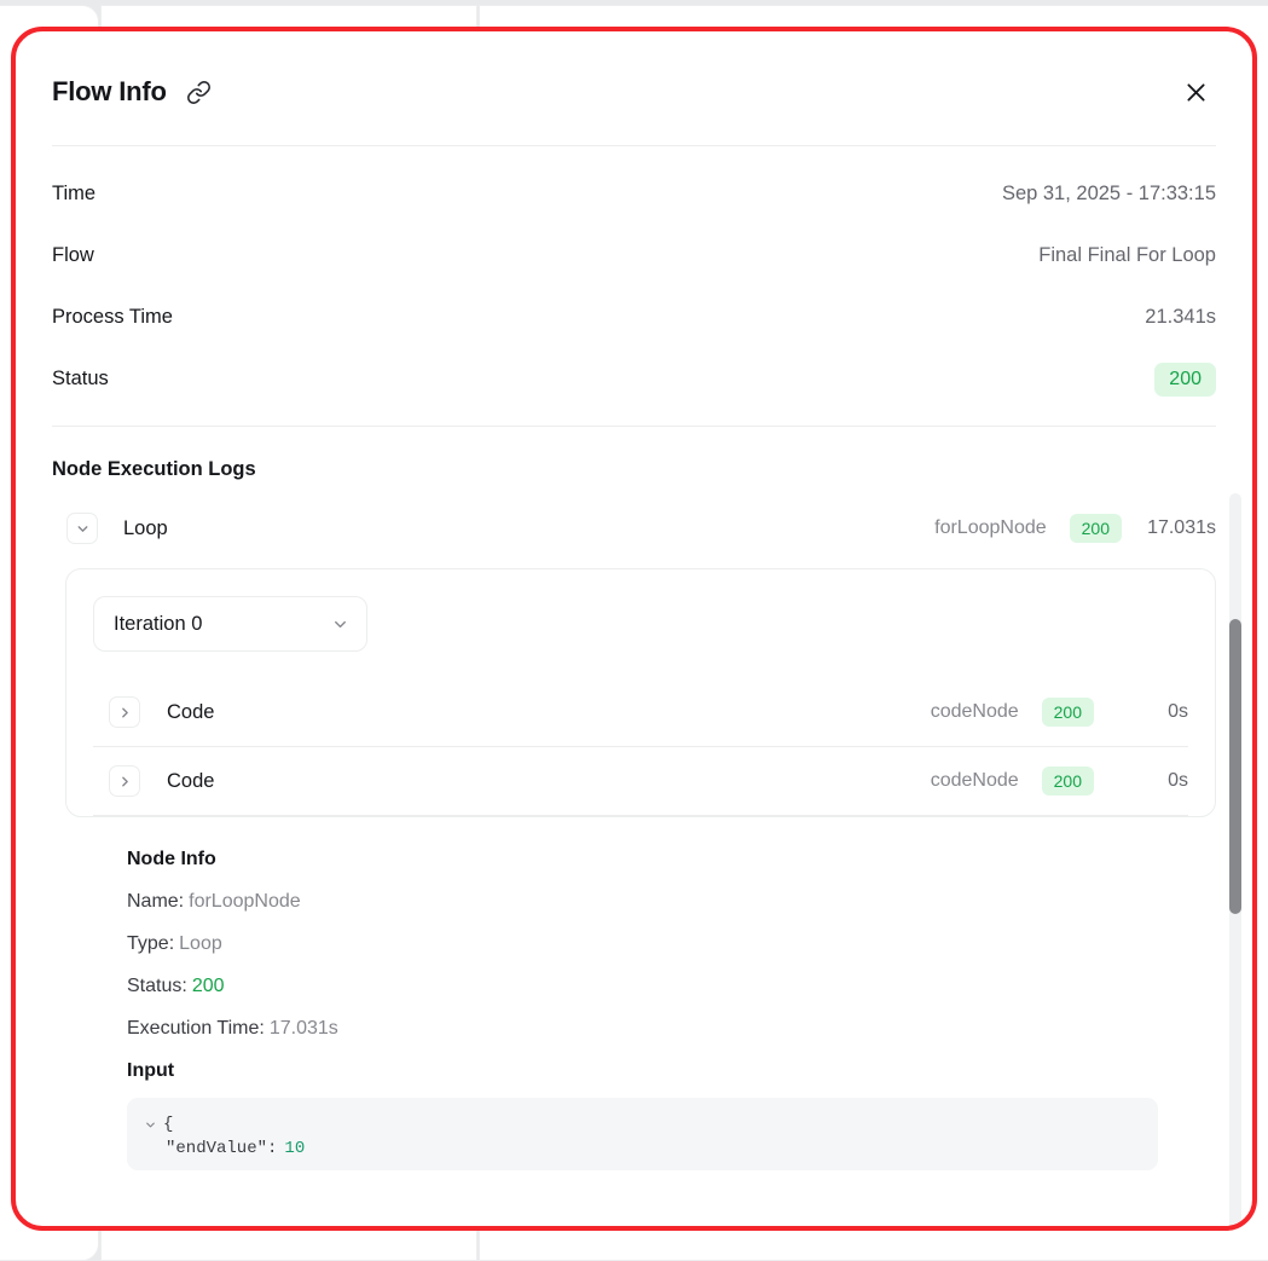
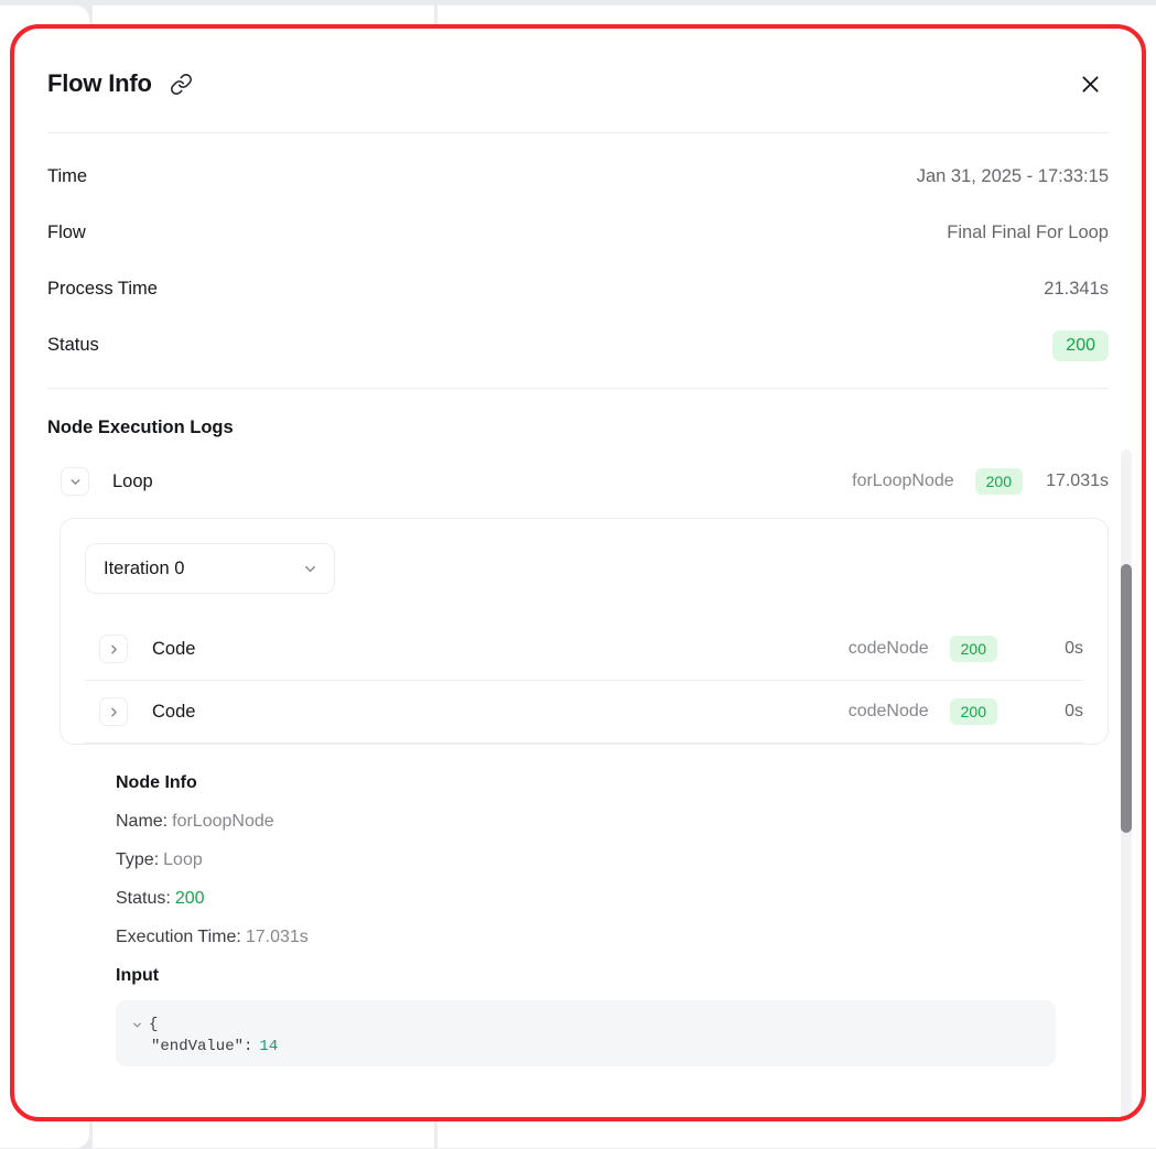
  Flow Info
  Time
- Sep 31, 2025 - 17:33:15
+ Jan 31, 2025 - 17:33:15
  Flow
  Final Final For Loop
  Process Time
  21.341s
  Status
  200
  Node Execution Logs
  Loop
  forLoopNode
  200
  17.031s
  Iteration 0
  Code
  codeNode
  200
  0s
  Code
  codeNode
  200
  0s
  Node Info
  Name: forLoopNode
  Type: Loop
  Status: 200
  Execution Time: 17.031s
  Input
  {
  "endValue":
- 10
+ 14
